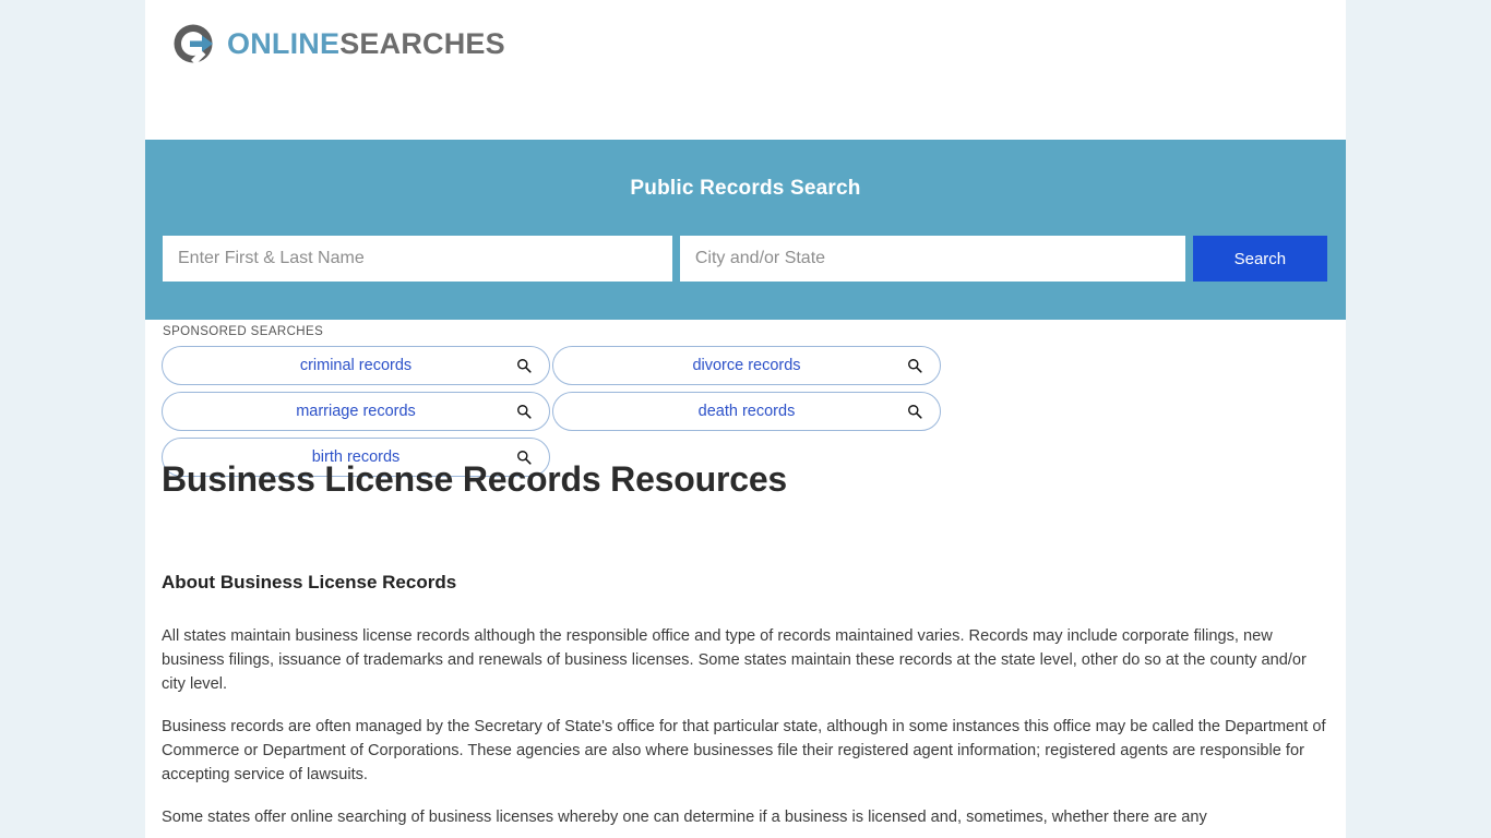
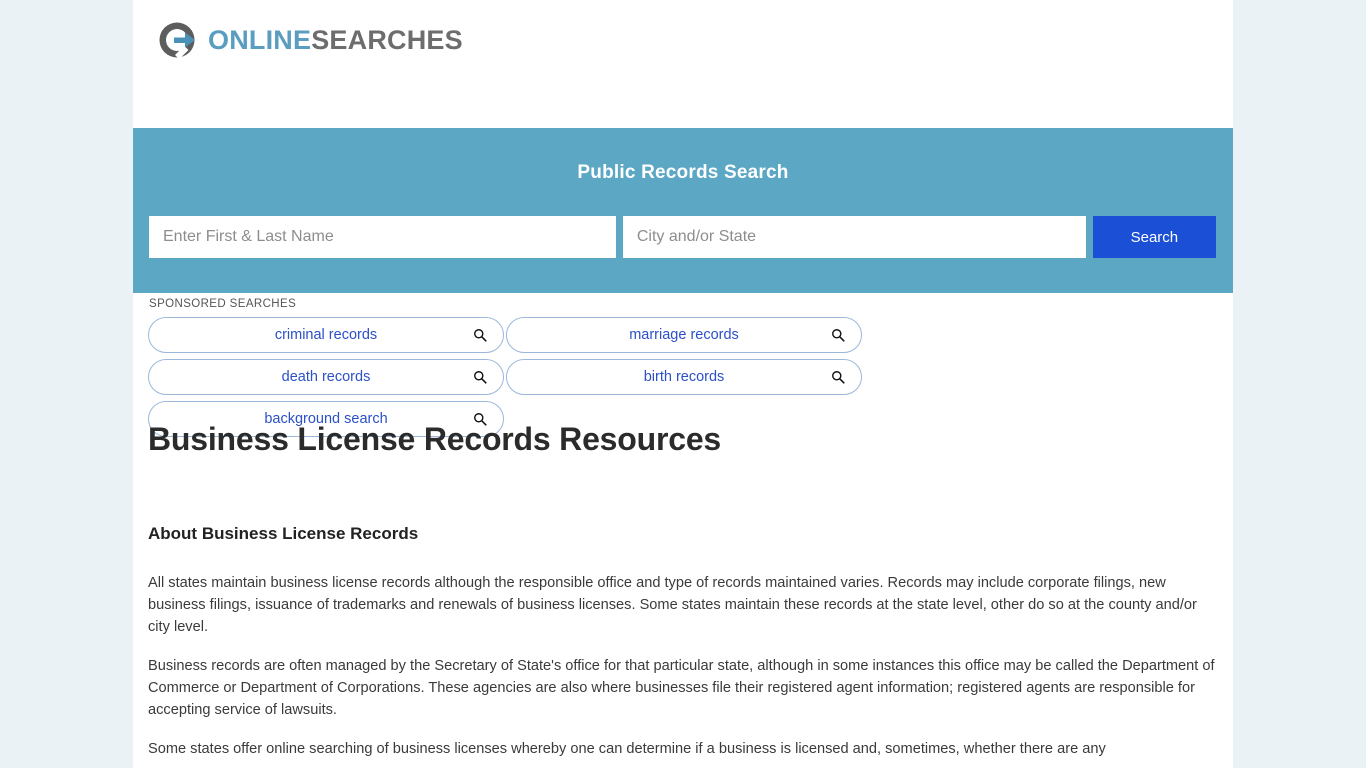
  ONLINESEARCHES
  Public Records Search
  Enter First & Last Name
  City and/or State
  Search
  SPONSORED SEARCHES
  criminal records
- divorce records
  marriage records
  death records
  birth records
+ background search
  Business License Records Resources
  About Business License Records
  All states maintain business license records although the responsible office and type of records maintained varies. Records may include corporate filings, new business filings, issuance of trademarks and renewals of business licenses. Some states maintain these records at the state level, other do so at the county and/or city level.
  Business records are often managed by the Secretary of State's office for that particular state, although in some instances this office may be called the Department of Commerce or Department of Corporations. These agencies are also where businesses file their registered agent information; registered agents are responsible for accepting service of lawsuits.
  Some states offer online searching of business licenses whereby one can determine if a business is licensed and, sometimes, whether there are any
